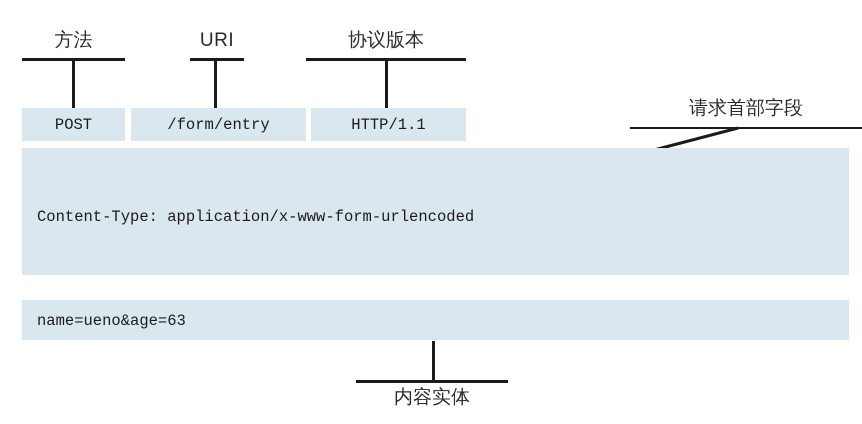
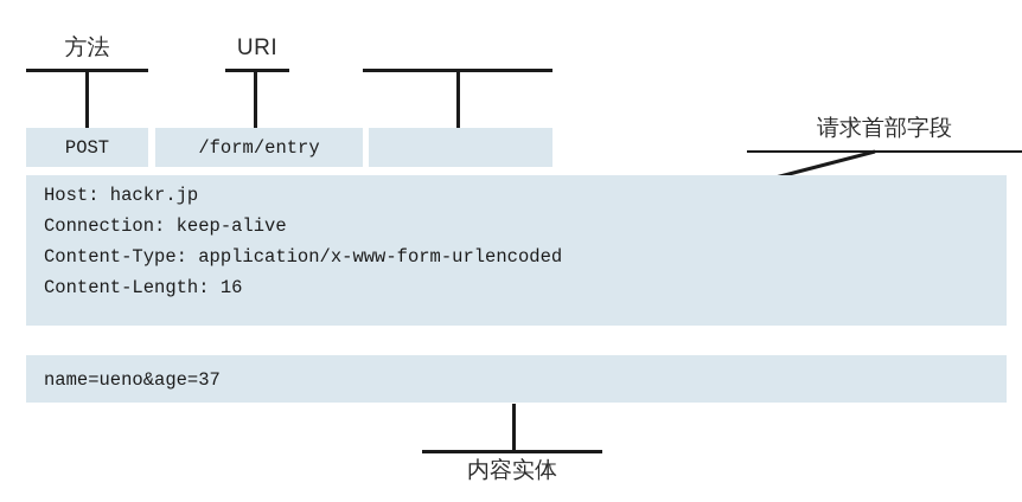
  方法
  URI
- 协议版本
  POST
  /form/entry
- HTTP/1.1
  请求首部字段
+ Host: hackr.jp
+ Connection: keep-alive
  Content-Type: application/x-www-form-urlencoded
+ Content-Length: 16
- name=ueno&age=63
+ name=ueno&age=37
  内容实体
